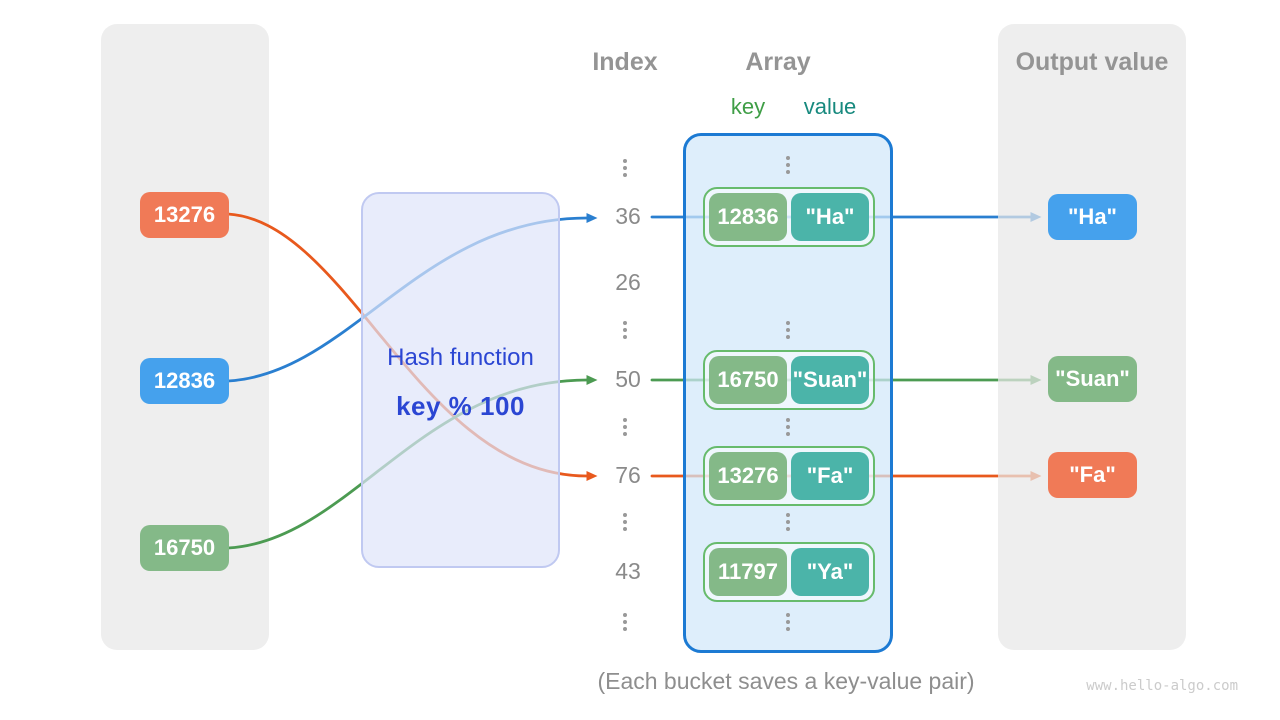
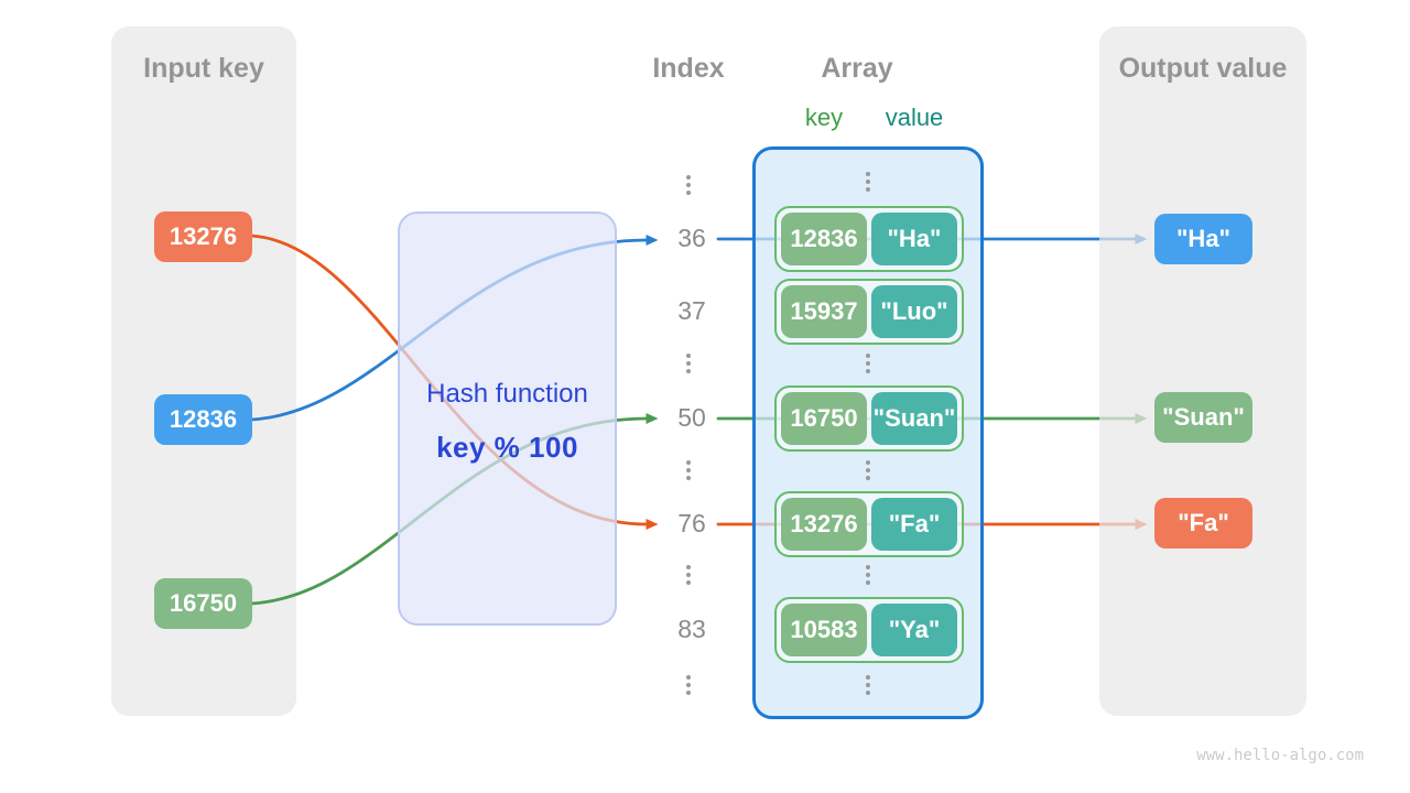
+ Input key
  Index
  Array
  Output value
  key
  value
  13276
  12836
  16750
  Hash function
  key % 100
  36
- 26
+ 37
  50
  76
- 43
+ 83
  12836
  "Ha"
+ 15937
+ "Luo"
  16750
  "Suan"
  13276
  "Fa"
- 11797
+ 10583
  "Ya"
  "Ha"
  "Suan"
  "Fa"
- (Each bucket saves a key-value pair)
  www.hello-algo.com
